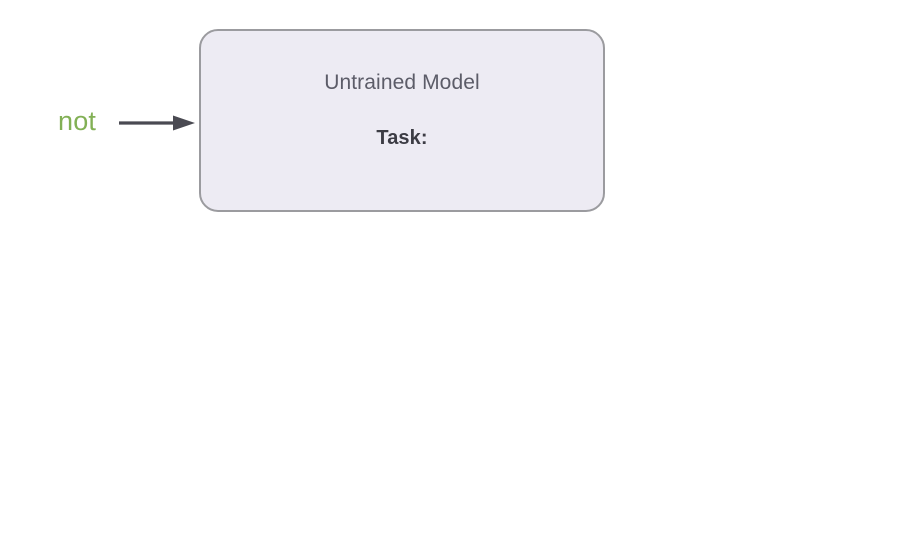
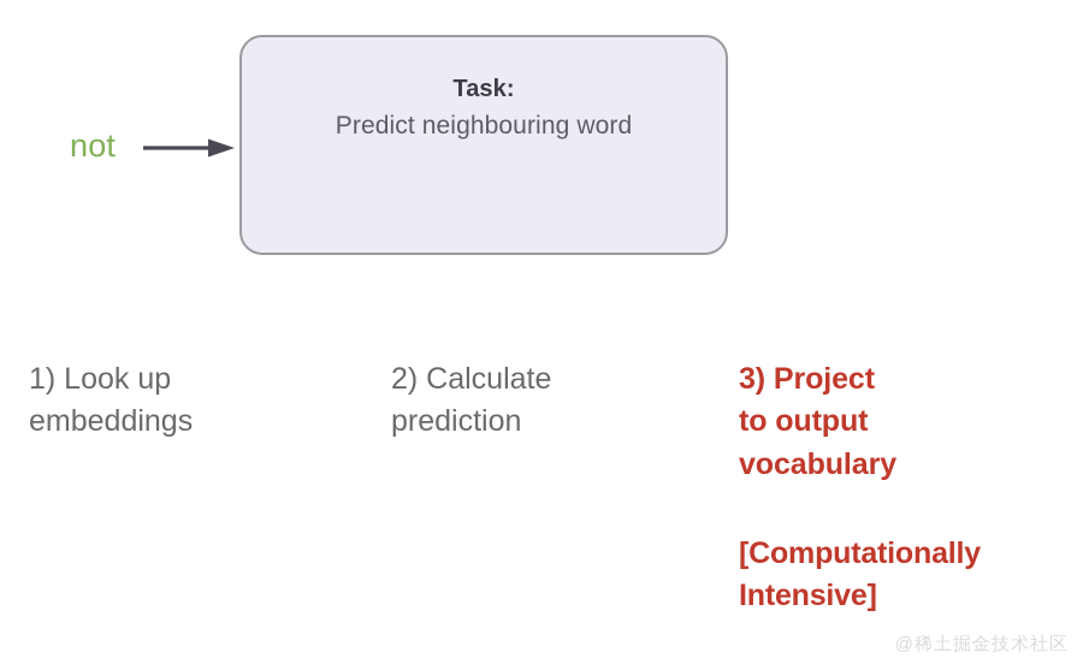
  not
- Untrained Model
  Task:
+ Predict neighbouring word
+ 1) Look up
+ embeddings
+ 2) Calculate
+ prediction
+ 3) Project
+ to output
+ vocabulary
+ [Computationally
+ Intensive]
+ @稀土掘金技术社区
